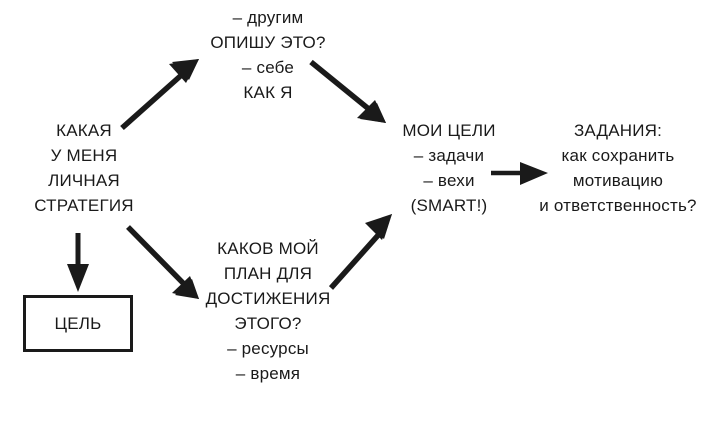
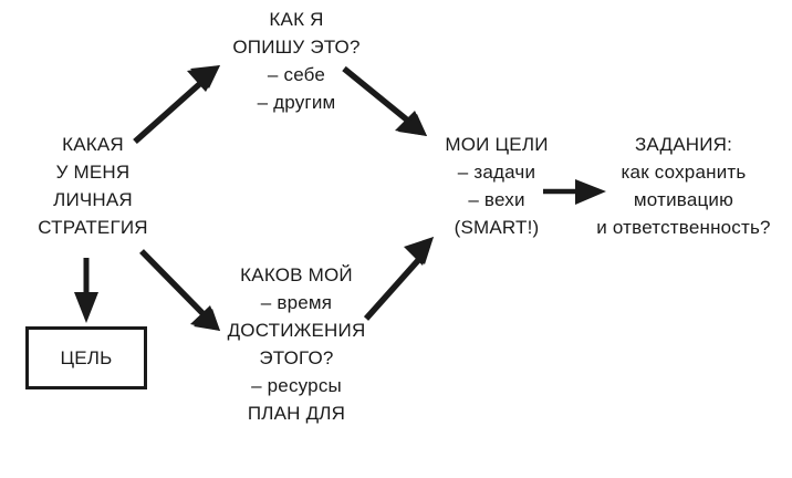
  КАКАЯ
  У МЕНЯ
  ЛИЧНАЯ
  СТРАТЕГИЯ
- – другим
+ КАК Я
  ОПИШУ ЭТО?
  – себе
- КАК Я
+ – другим
  ЦЕЛЬ
  КАКОВ МОЙ
- ПЛАН ДЛЯ
+ – время
  ДОСТИЖЕНИЯ
  ЭТОГО?
  – ресурсы
- – время
+ ПЛАН ДЛЯ
  МОИ ЦЕЛИ
  – задачи
  – вехи
  (SMART!)
  ЗАДАНИЯ:
  как сохранить
  мотивацию
  и ответственность?
